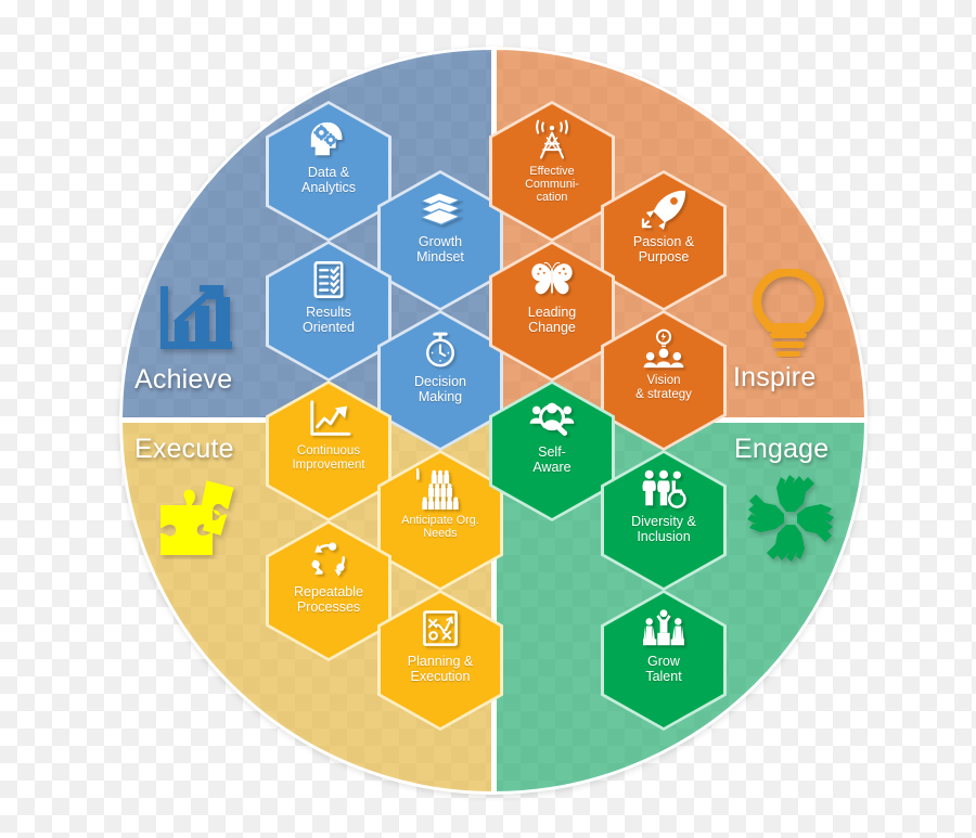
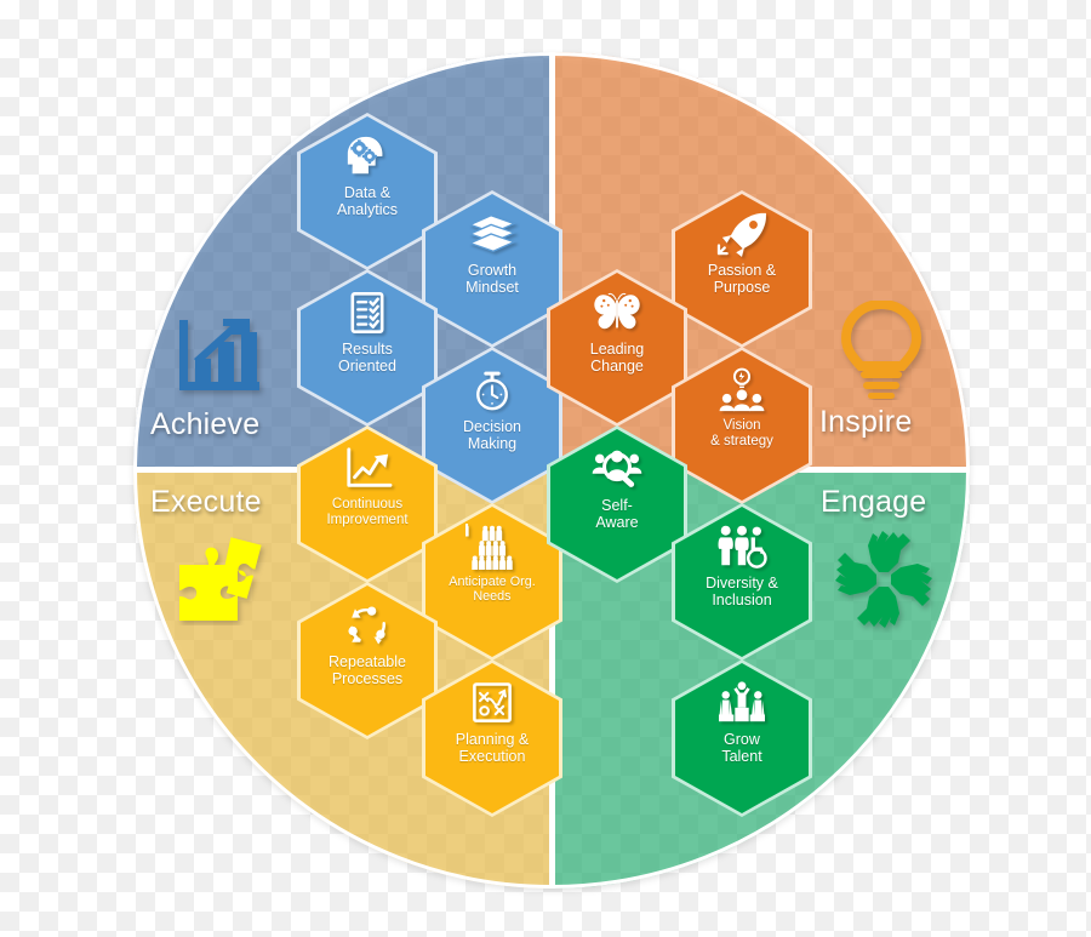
  Achieve
  Inspire
  Execute
  Engage
  Data &
  Analytics
  Growth
  Mindset
  Results
  Oriented
  Decision
  Making
- Effective
- Communi-
- cation
  Passion &
  Purpose
  Leading
  Change
  Vision
  & strategy
  Continuous
  Improvement
  Anticipate Org.
  Needs
  Repeatable
  Processes
  Planning &
  Execution
  Self-
  Aware
  Diversity &
  Inclusion
  Grow
  Talent
